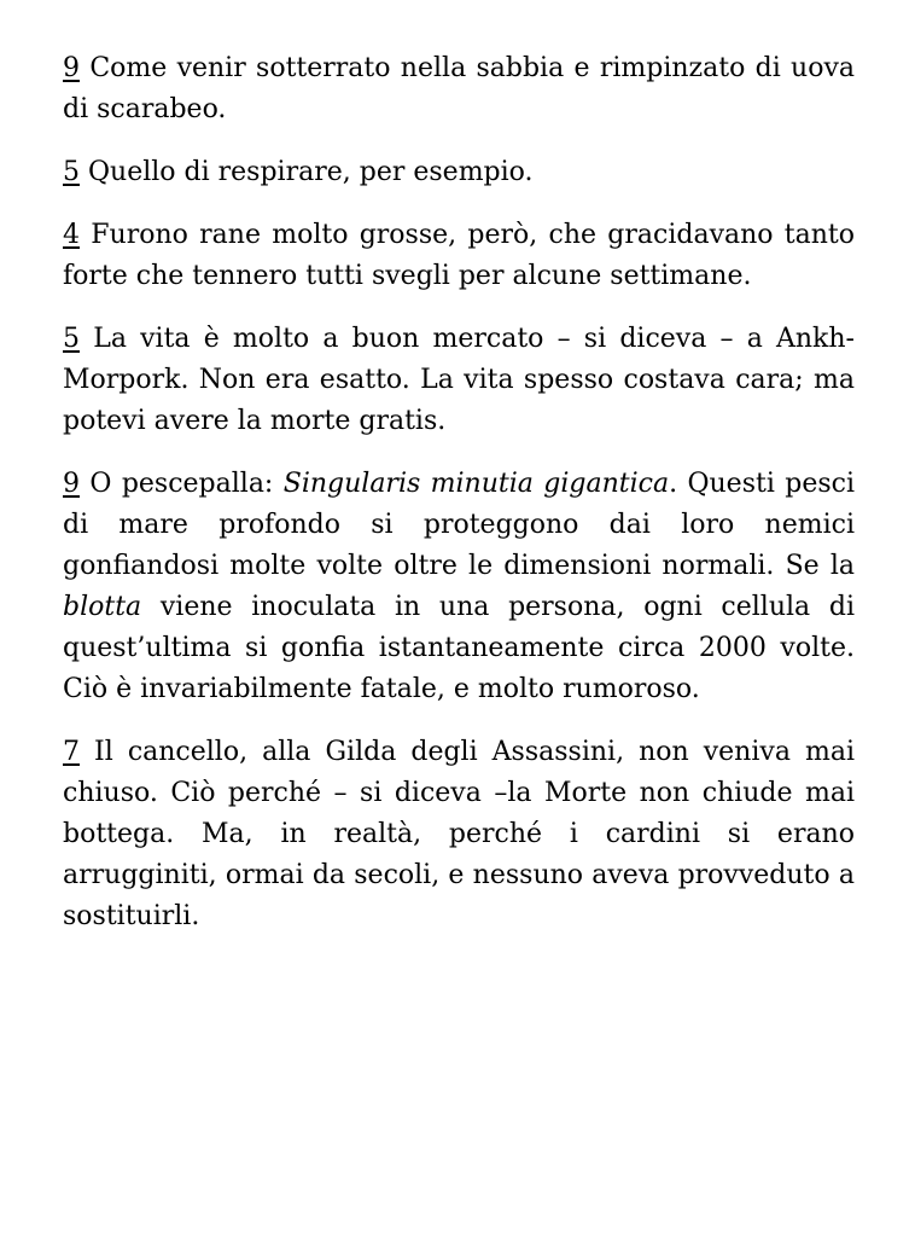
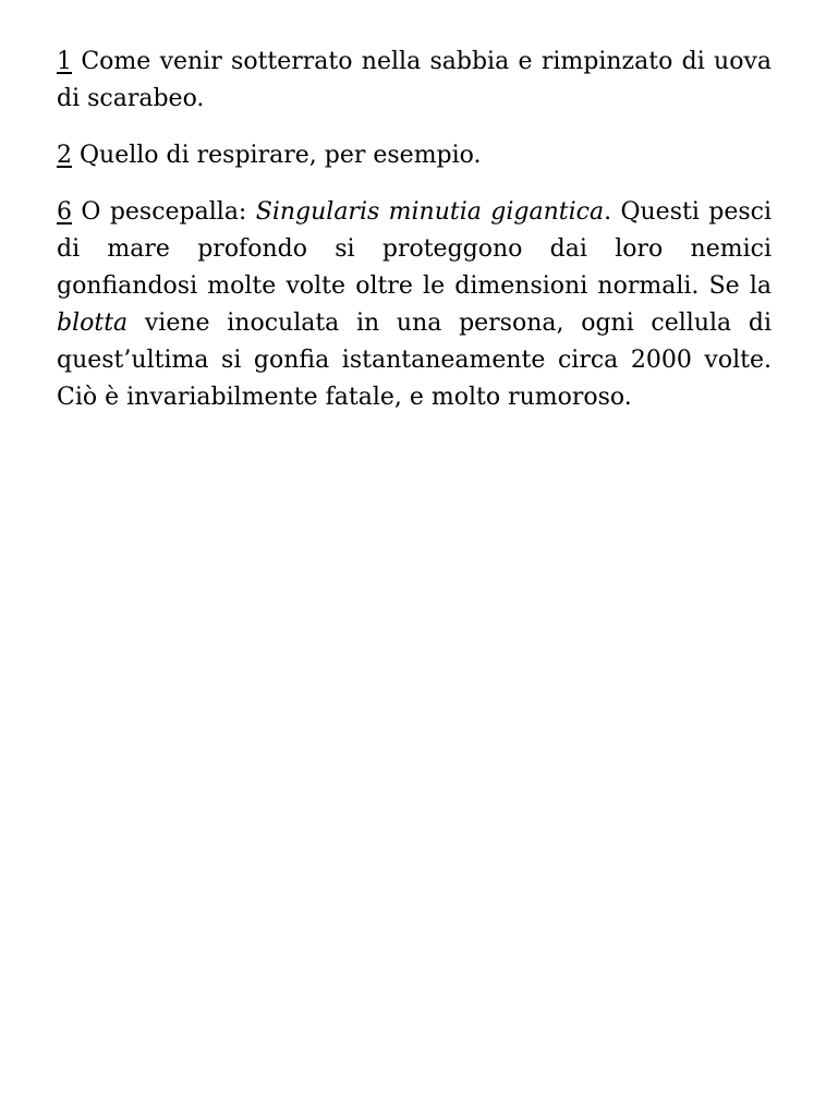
- 9 Come venir sotterrato nella sabbia e rimpinzato di uova di scarabeo.
+ 1 Come venir sotterrato nella sabbia e rimpinzato di uova di scarabeo.
- 5 Quello di respirare, per esempio.
+ 2 Quello di respirare, per esempio.
- 4 Furono rane molto grosse, però, che gracidavano tanto forte che tennero tutti svegli per alcune settimane.
- 5 La vita è molto a buon mercato – si diceva – a Ankh-Morpork. Non era esatto. La vita spesso costava cara; ma potevi avere la morte gratis.
- 9 O pescepalla: Singularis minutia gigantica. Questi pesci di mare profondo si proteggono dai loro nemici gonfiandosi molte volte oltre le dimensioni normali. Se la blotta viene inoculata in una persona, ogni cellula di quest’ultima si gonfia istantaneamente circa 2000 volte. Ciò è invariabilmente fatale, e molto rumoroso.
+ 6 O pescepalla: Singularis minutia gigantica. Questi pesci di mare profondo si proteggono dai loro nemici gonfiandosi molte volte oltre le dimensioni normali. Se la blotta viene inoculata in una persona, ogni cellula di quest’ultima si gonfia istantaneamente circa 2000 volte. Ciò è invariabilmente fatale, e molto rumoroso.
- 7 Il cancello, alla Gilda degli Assassini, non veniva mai chiuso. Ciò perché – si diceva –la Morte non chiude mai bottega. Ma, in realtà, perché i cardini si erano arrugginiti, ormai da secoli, e nessuno aveva provveduto a sostituirli.
